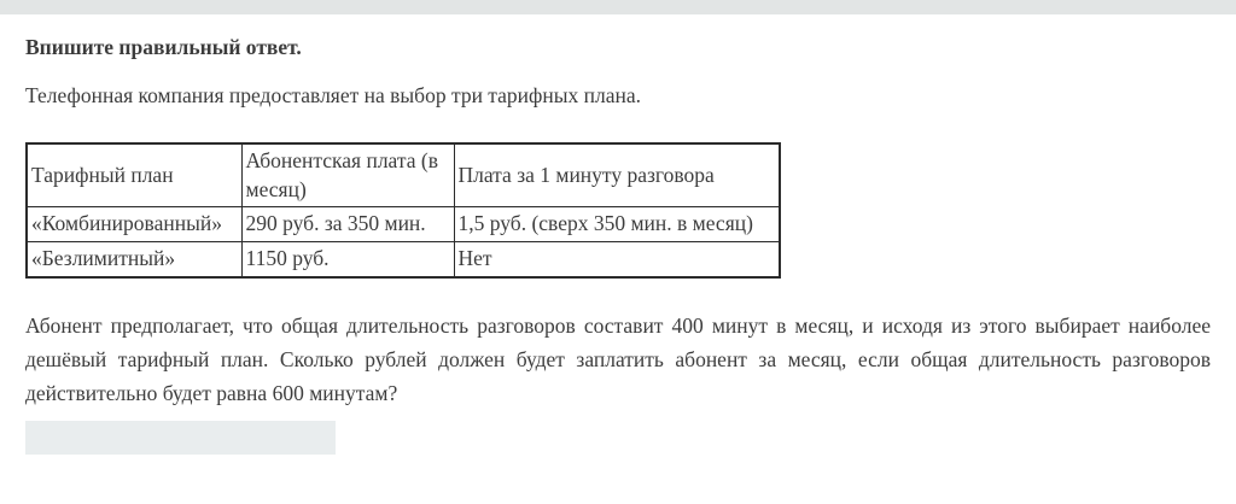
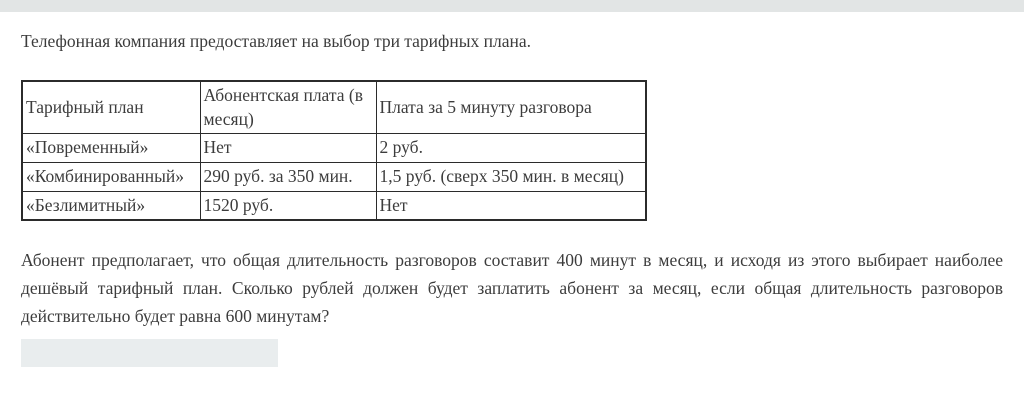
- Впишите правильный ответ.
  Телефонная компания предоставляет на выбор три тарифных плана.
- Тарифный план	Абонентская плата (в месяц)	Плата за 1 минуту разговора
+ Тарифный план	Абонентская плата (в месяц)	Плата за 5 минуту разговора
+ «Повременный»	Нет	2 руб.
  «Комбинированный»	290 руб. за 350 мин.	1,5 руб. (сверх 350 мин. в месяц)
- «Безлимитный»	1150 руб.	Нет
+ «Безлимитный»	1520 руб.	Нет
  Абонент предполагает, что общая длительность разговоров составит 400 минут в месяц, и исходя из этого выбирает наиболее дешёвый тарифный план. Сколько рублей должен будет заплатить абонент за месяц, если общая длительность разговоров действительно будет равна 600 минутам?
